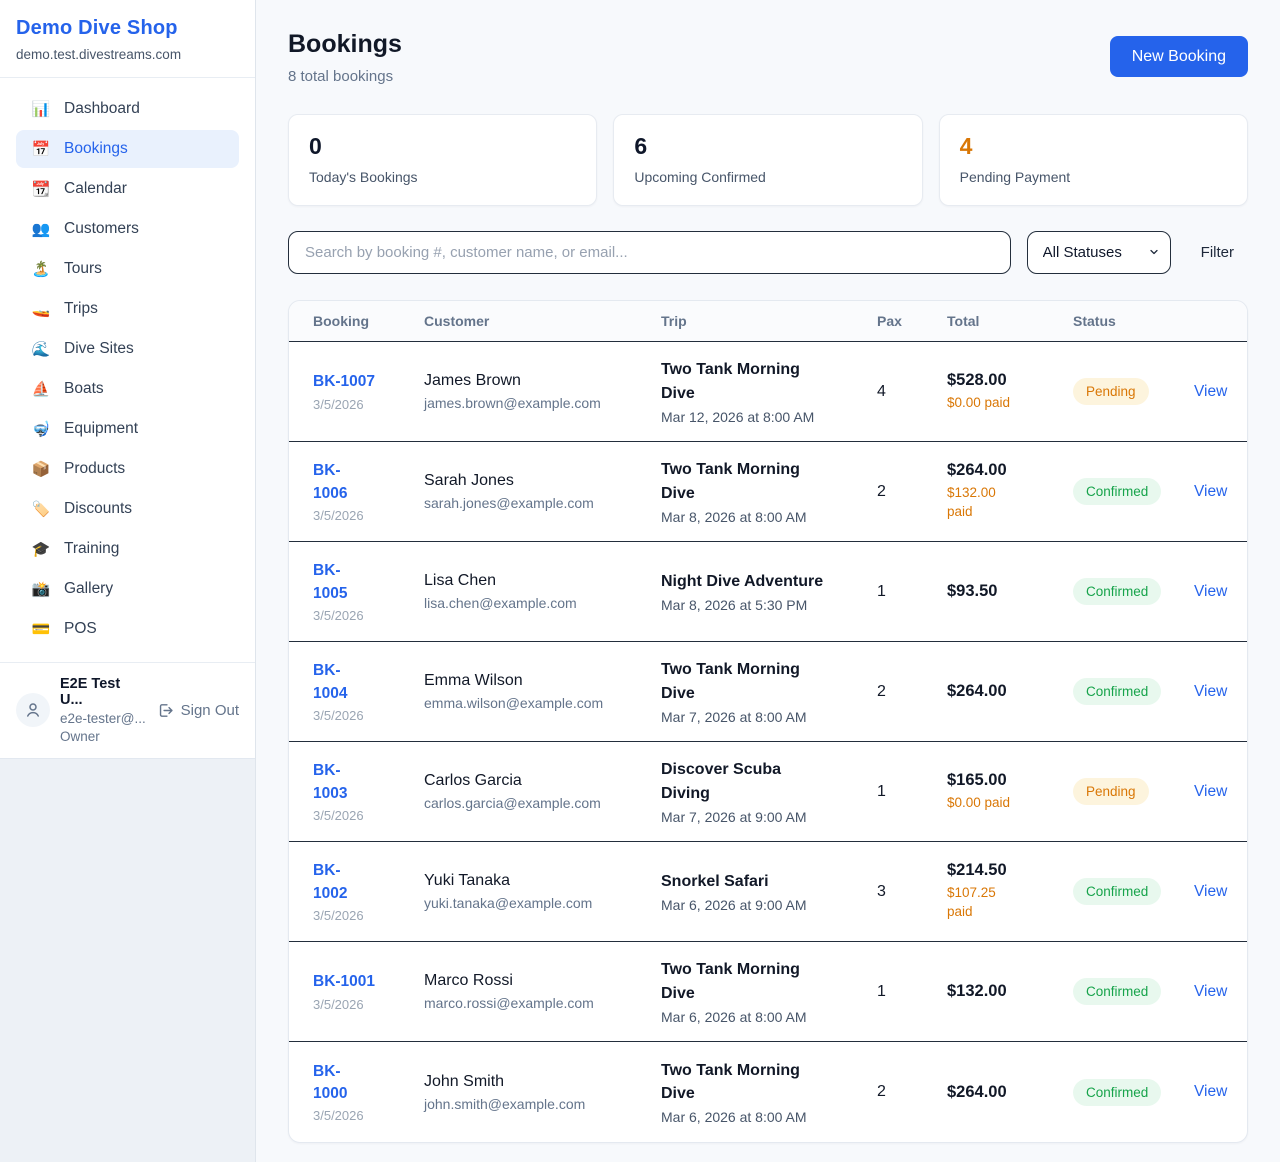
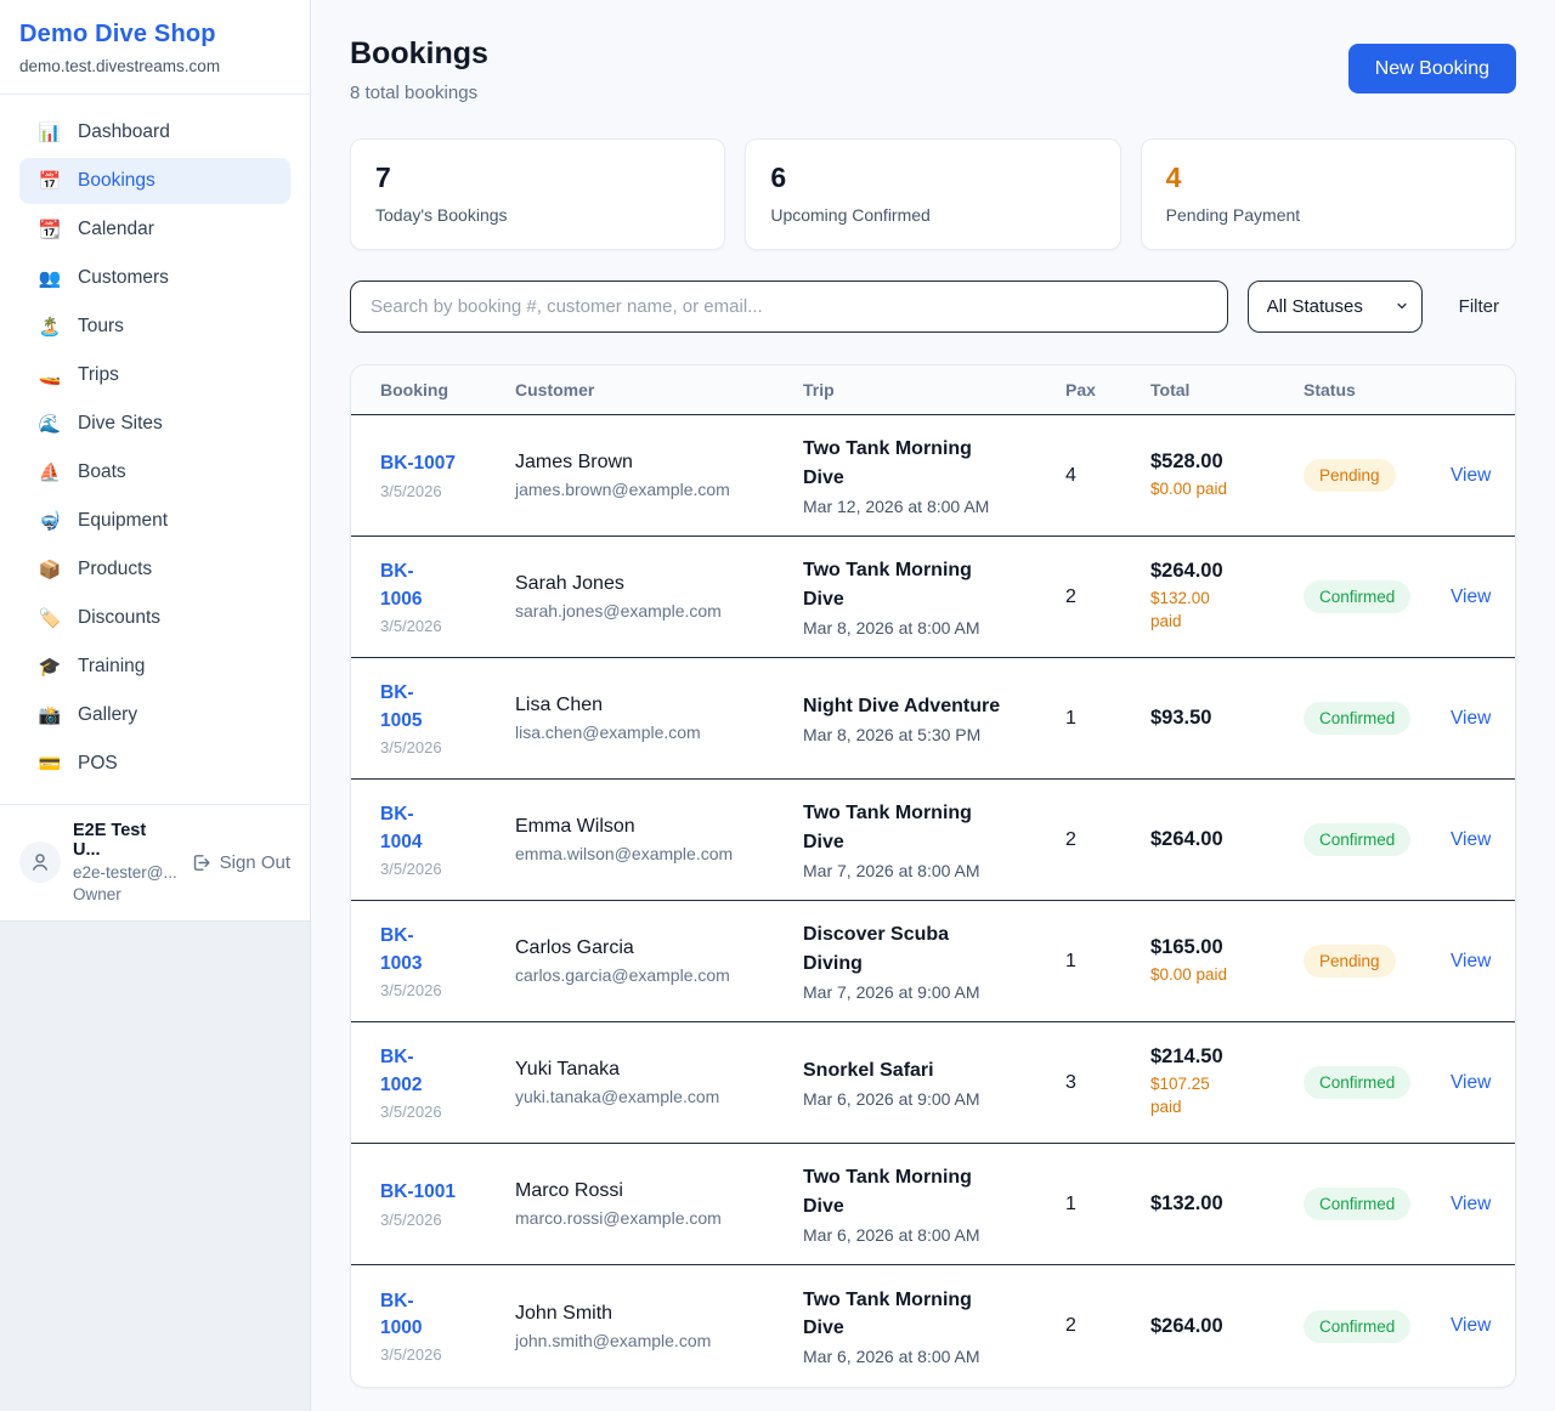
  Demo Dive Shop
  demo.test.divestreams.com
  📊
  Dashboard
  📅
  Bookings
  📆
  Calendar
  👥
  Customers
  🏝️
  Tours
  🚤
  Trips
  🌊
  Dive Sites
  ⛵
  Boats
  🤿
  Equipment
  📦
  Products
  🏷️
  Discounts
  🎓
  Training
  📸
  Gallery
  💳
  POS
  E2E Test U...
  e2e-tester@...
  Owner
  Sign Out
  Bookings
  8 total bookings
  New Booking
- 0
+ 7
  Today's Bookings
  6
  Upcoming Confirmed
  4
  Pending Payment
  Search by booking #, customer name, or email...
  All Statuses
  Filter
  Booking
  Customer
  Trip
  Pax
  Total
  Status
  BK-1007
  3/5/2026
  James Brown
  james.brown@example.com
  Two Tank Morning Dive
  Mar 12, 2026 at 8:00 AM
  4
  $528.00
  $0.00 paid
  Pending
  View
  BK-
  1006
  3/5/2026
  Sarah Jones
  sarah.jones@example.com
  Two Tank Morning Dive
  Mar 8, 2026 at 8:00 AM
  2
  $264.00
  $132.00
  paid
  Confirmed
  View
  BK-
  1005
  3/5/2026
  Lisa Chen
  lisa.chen@example.com
  Night Dive Adventure
  Mar 8, 2026 at 5:30 PM
  1
  $93.50
  Confirmed
  View
  BK-
  1004
  3/5/2026
  Emma Wilson
  emma.wilson@example.com
  Two Tank Morning Dive
  Mar 7, 2026 at 8:00 AM
  2
  $264.00
  Confirmed
  View
  BK-
  1003
  3/5/2026
  Carlos Garcia
  carlos.garcia@example.com
  Discover Scuba Diving
  Mar 7, 2026 at 9:00 AM
  1
  $165.00
  $0.00 paid
  Pending
  View
  BK-
  1002
  3/5/2026
  Yuki Tanaka
  yuki.tanaka@example.com
  Snorkel Safari
  Mar 6, 2026 at 9:00 AM
  3
  $214.50
  $107.25 paid
  Confirmed
  View
  BK-1001
  3/5/2026
  Marco Rossi
  marco.rossi@example.com
  Two Tank Morning Dive
  Mar 6, 2026 at 8:00 AM
  1
  $132.00
  Confirmed
  View
  BK-
  1000
  3/5/2026
  John Smith
  john.smith@example.com
  Two Tank Morning Dive
  Mar 6, 2026 at 8:00 AM
  2
  $264.00
  Confirmed
  View
